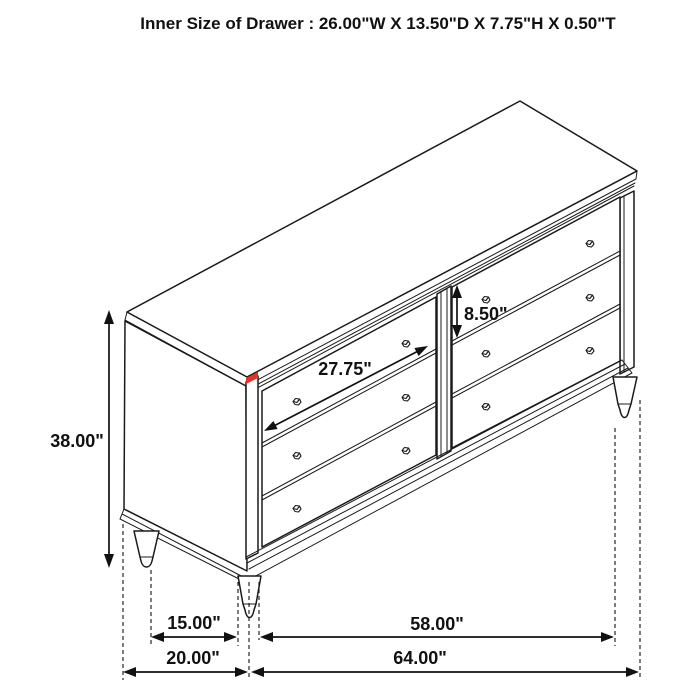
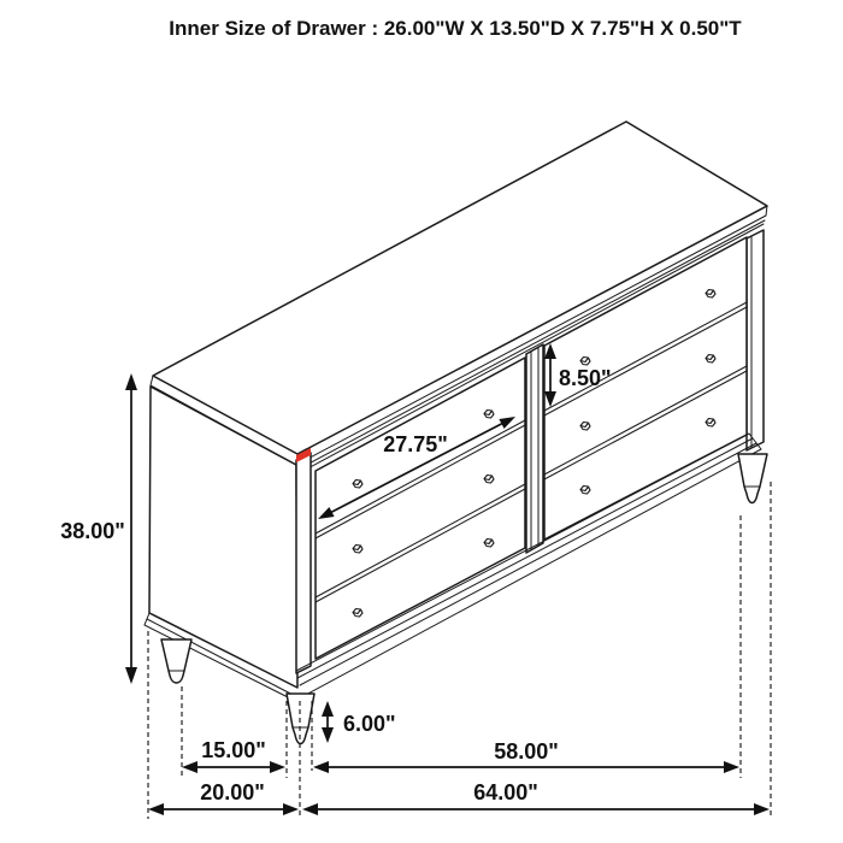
  Inner Size of Drawer : 26.00"W X 13.50"D X 7.75"H X 0.50"T
  38.00"
  27.75"
  8.50"
+ 6.00"
  15.00"
  58.00"
  20.00"
  64.00"
